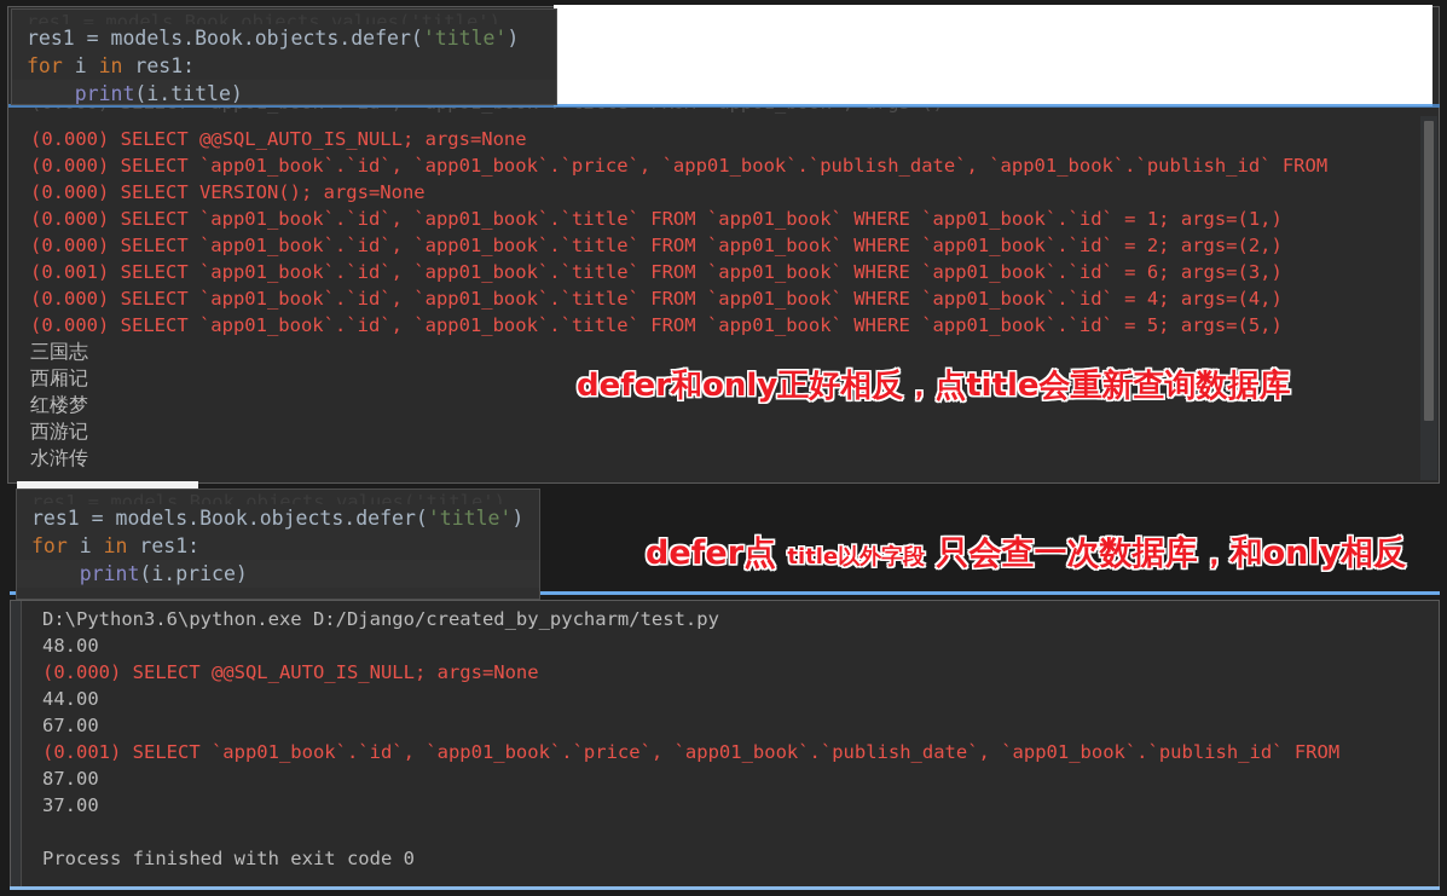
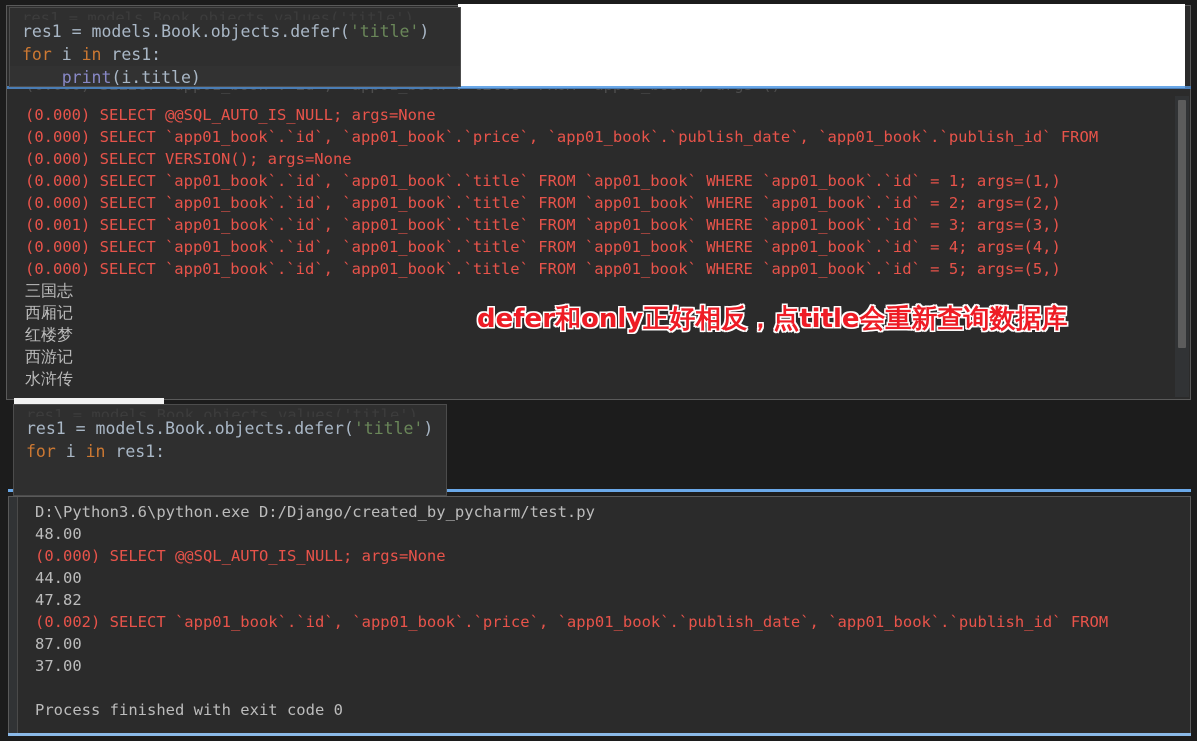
  (0.000) SELECT @@SQL_AUTO_IS_NULL; args=None
  (0.000) SELECT `app01_book`.`id`, `app01_book`.`price`, `app01_book`.`publish_date`, `app01_book`.`publish_id` FROM
  (0.000) SELECT VERSION(); args=None
  (0.000) SELECT `app01_book`.`id`, `app01_book`.`title` FROM `app01_book` WHERE `app01_book`.`id` = 1; args=(1,)
  (0.000) SELECT `app01_book`.`id`, `app01_book`.`title` FROM `app01_book` WHERE `app01_book`.`id` = 2; args=(2,)
- (0.001) SELECT `app01_book`.`id`, `app01_book`.`title` FROM `app01_book` WHERE `app01_book`.`id` = 6; args=(3,)
+ (0.001) SELECT `app01_book`.`id`, `app01_book`.`title` FROM `app01_book` WHERE `app01_book`.`id` = 3; args=(3,)
  (0.000) SELECT `app01_book`.`id`, `app01_book`.`title` FROM `app01_book` WHERE `app01_book`.`id` = 4; args=(4,)
  (0.000) SELECT `app01_book`.`id`, `app01_book`.`title` FROM `app01_book` WHERE `app01_book`.`id` = 5; args=(5,)
  三国志
  西厢记
  红楼梦
  西游记
  水浒传
  res1 = models.Book.objects.values('title')
  res1 = models.Book.objects.defer('title')
  for i in res1:
  print(i.title)
  res1 = models.Book.objects.values('title')
  res1 = models.Book.objects.defer('title')
  for i in res1:
- print(i.price)
  defer和only正好相反，点title会重新查询数据库
- defer点 title以外字段 只会查一次数据库，和only相反
  D:\Python3.6\python.exe D:/Django/created_by_pycharm/test.py
  48.00
  (0.000) SELECT @@SQL_AUTO_IS_NULL; args=None
  44.00
- 67.00
+ 47.82
- (0.001) SELECT `app01_book`.`id`, `app01_book`.`price`, `app01_book`.`publish_date`, `app01_book`.`publish_id` FROM
+ (0.002) SELECT `app01_book`.`id`, `app01_book`.`price`, `app01_book`.`publish_date`, `app01_book`.`publish_id` FROM
  87.00
  37.00
  Process finished with exit code 0
